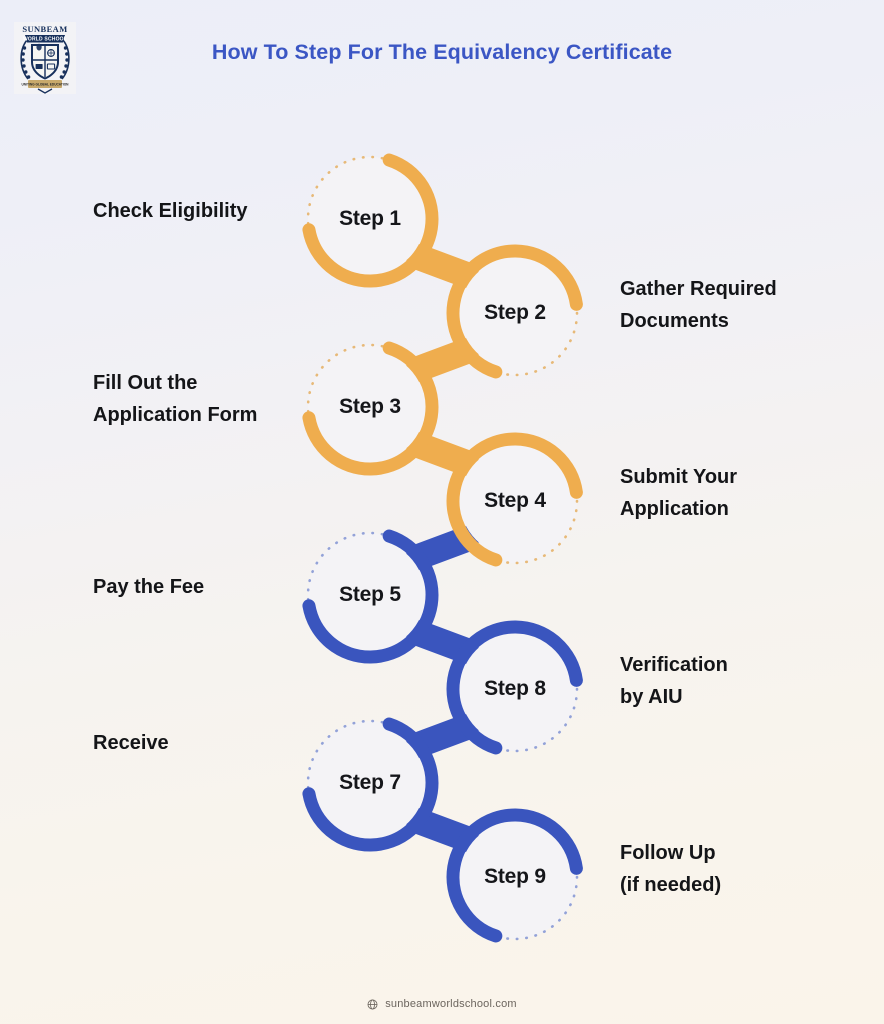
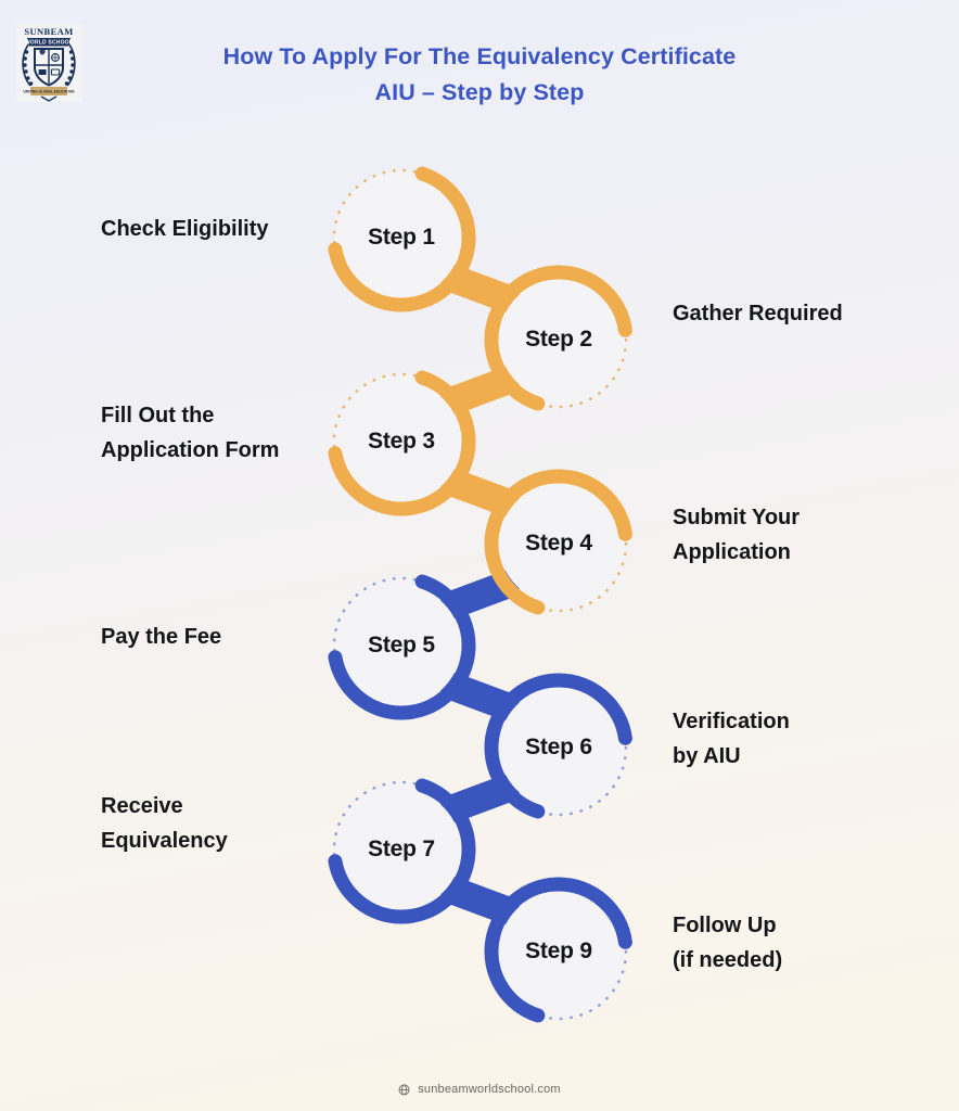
  SUNBEAM
- How To Step For The Equivalency Certificate
+ How To Apply For The Equivalency Certificate
+ AIU – Step by Step
  Step 1
  Step 2
  Step 3
  Step 4
  Step 5
- Step 8
+ Step 6
  Step 7
  Step 9
  Check Eligibility
  Gather Required
- Documents
  Fill Out the
  Application Form
  Submit Your
  Application
  Pay the Fee
  Verification
  by AIU
  Receive
+ Equivalency
  Follow Up
  (if needed)
  sunbeamworldschool.com
